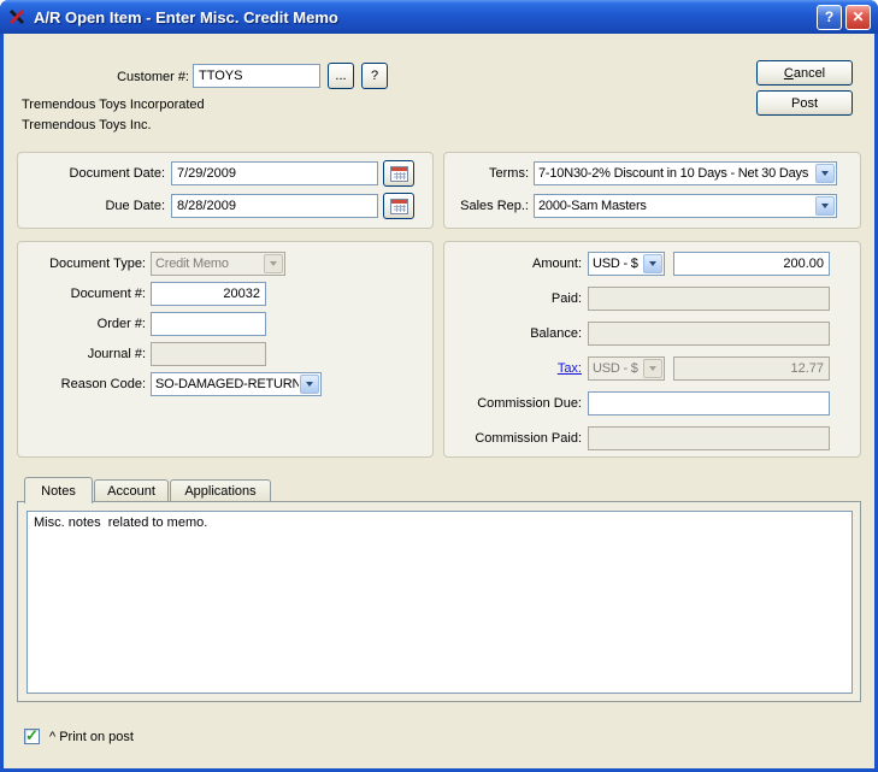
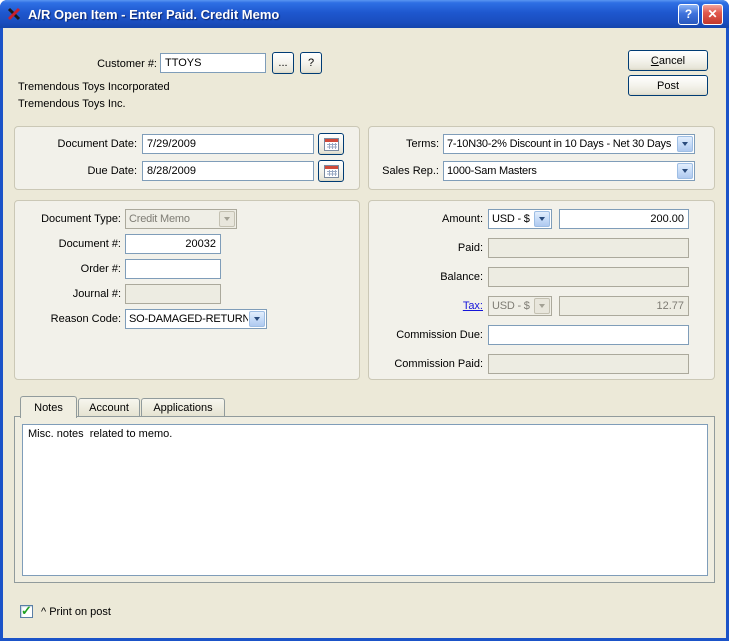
- A/R Open Item - Enter Misc. Credit Memo
+ A/R Open Item - Enter Paid. Credit Memo
  ?
  ✕
  Customer #:
  TTOYS
  ...
  ?
  C
  ancel
  Post
  Tremendous Toys Incorporated
  Tremendous Toys Inc.
  Document Date:
  7/29/2009
  Due Date:
  8/28/2009
  Terms:
  7-10N30-2% Discount in 10 Days - Net 30 Days
  Sales Rep.:
- 2000-Sam Masters
+ 1000-Sam Masters
  Document Type:
  Credit Memo
  Document #:
  20032
  Order #:
  Journal #:
  Reason Code:
  SO-DAMAGED-RETURN
  Amount:
  USD - $
  200.00
  Paid:
  Balance:
  Tax:
  USD - $
  12.77
  Commission Due:
  Commission Paid:
  Notes
  Account
  Applications
  Misc. notes related to memo.
  ✓
  ^ Print on post
